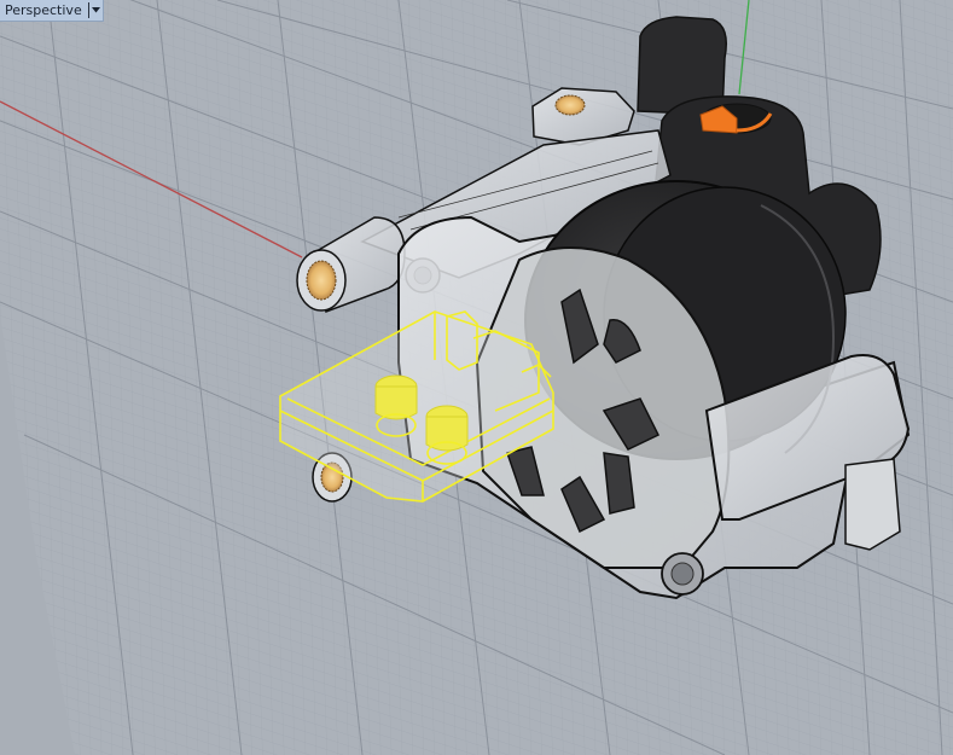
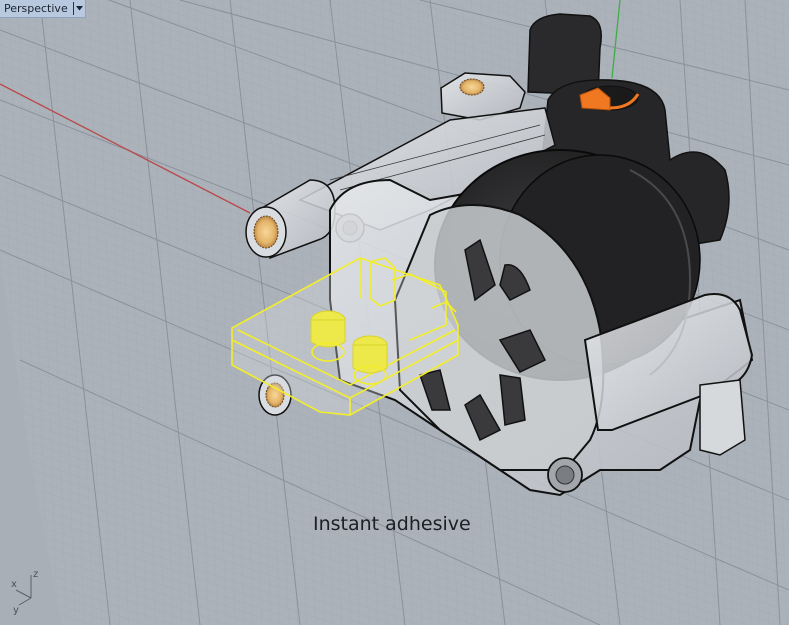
  Perspective
+ Instant adhesive
+ z
+ x
+ y
